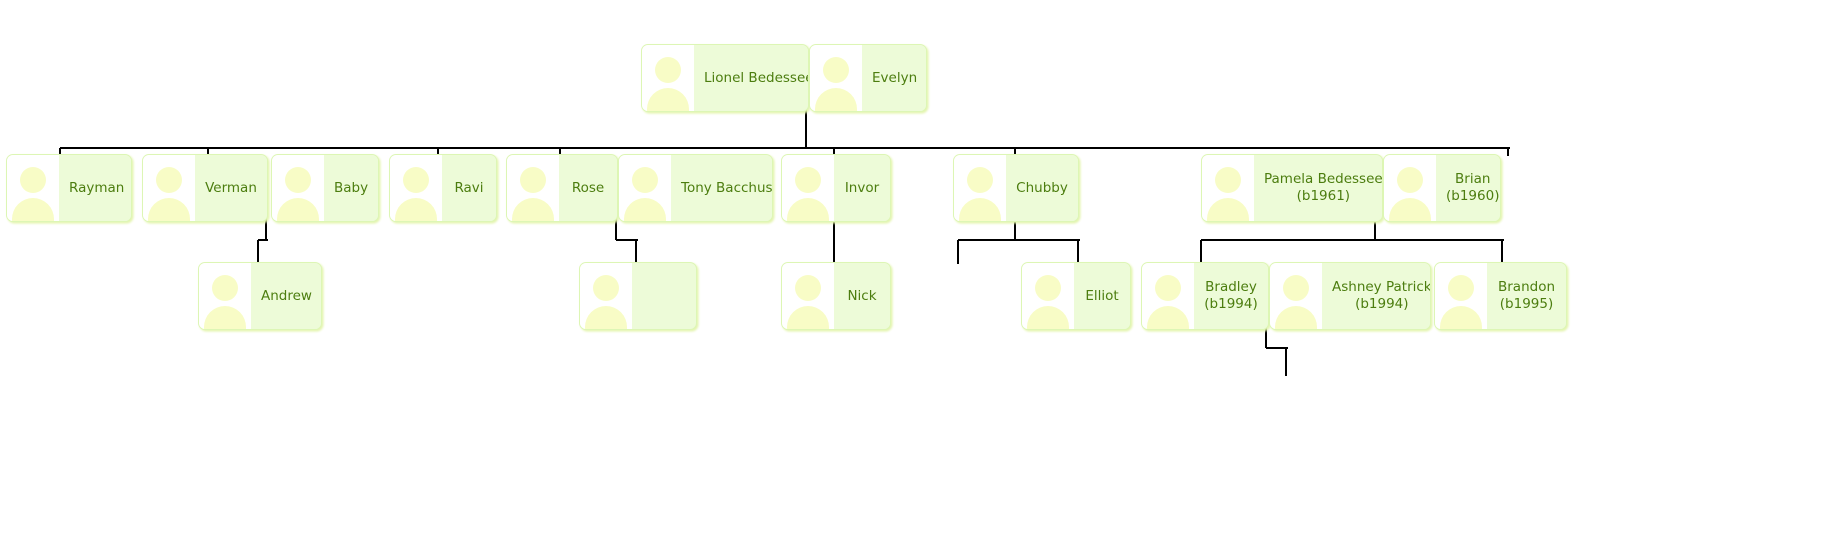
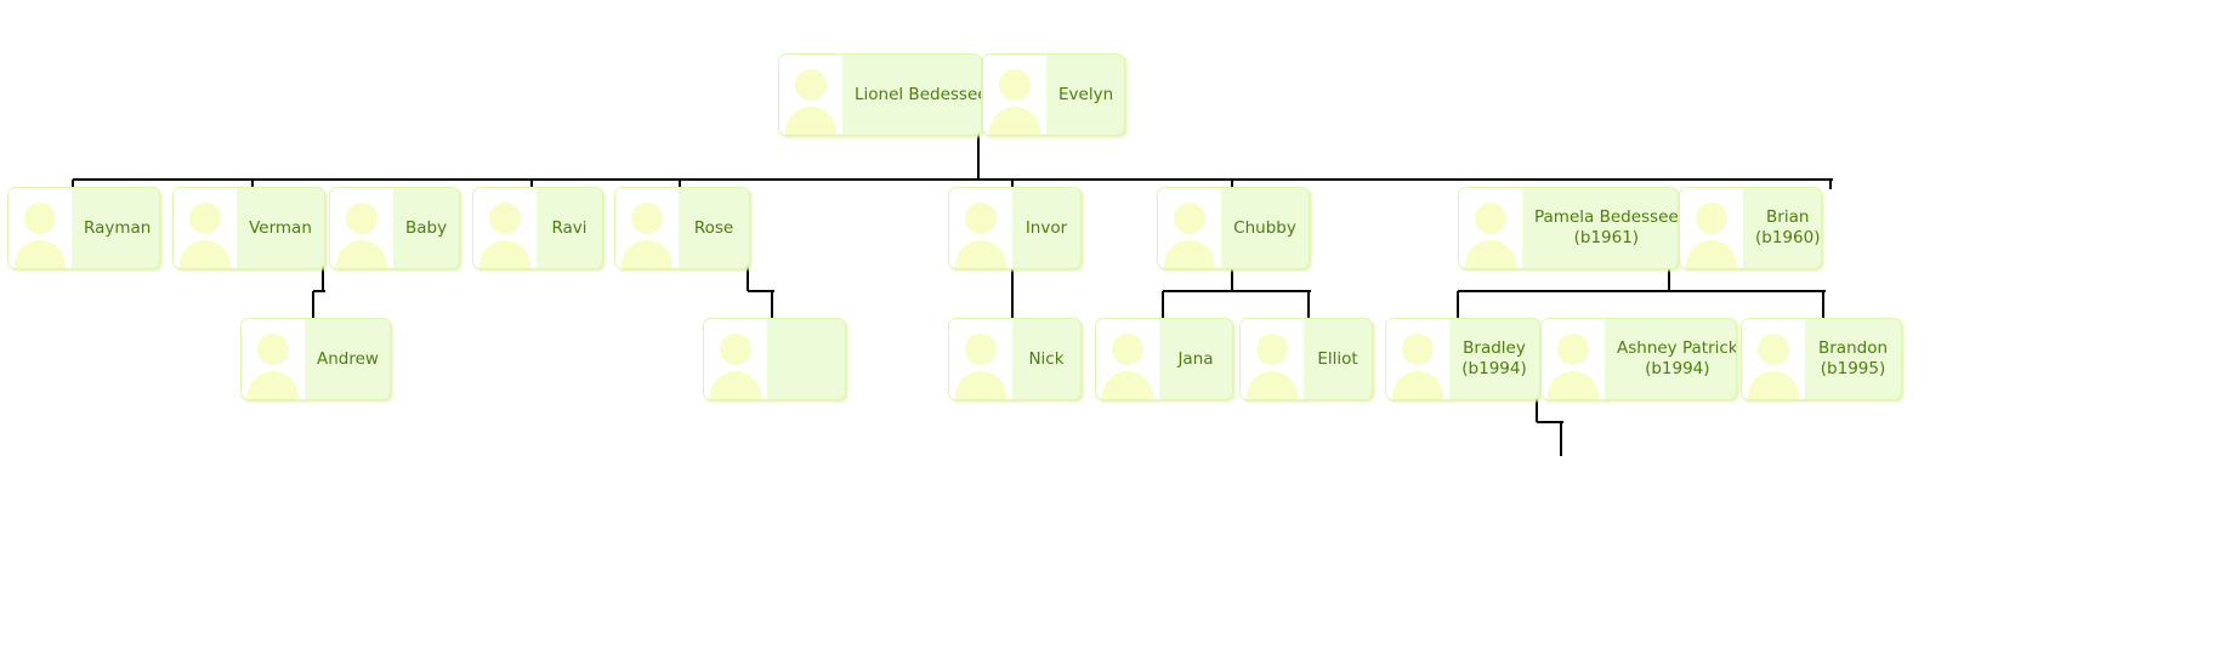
  Lionel Bedesse
  Evelyn
  Rayman
  Verman
  Baby
  Ravi
  Rose
- Tony Bacchus
  Invor
  Chubby
  Pamela Bedessee
  (b1961)
  Brian
  (b1960)
  Andrew
  Nick
+ Jana
  Elliot
  Bradley
  (b1994)
  Ashney Patrick
  (b1994)
  Brandon
  (b1995)
